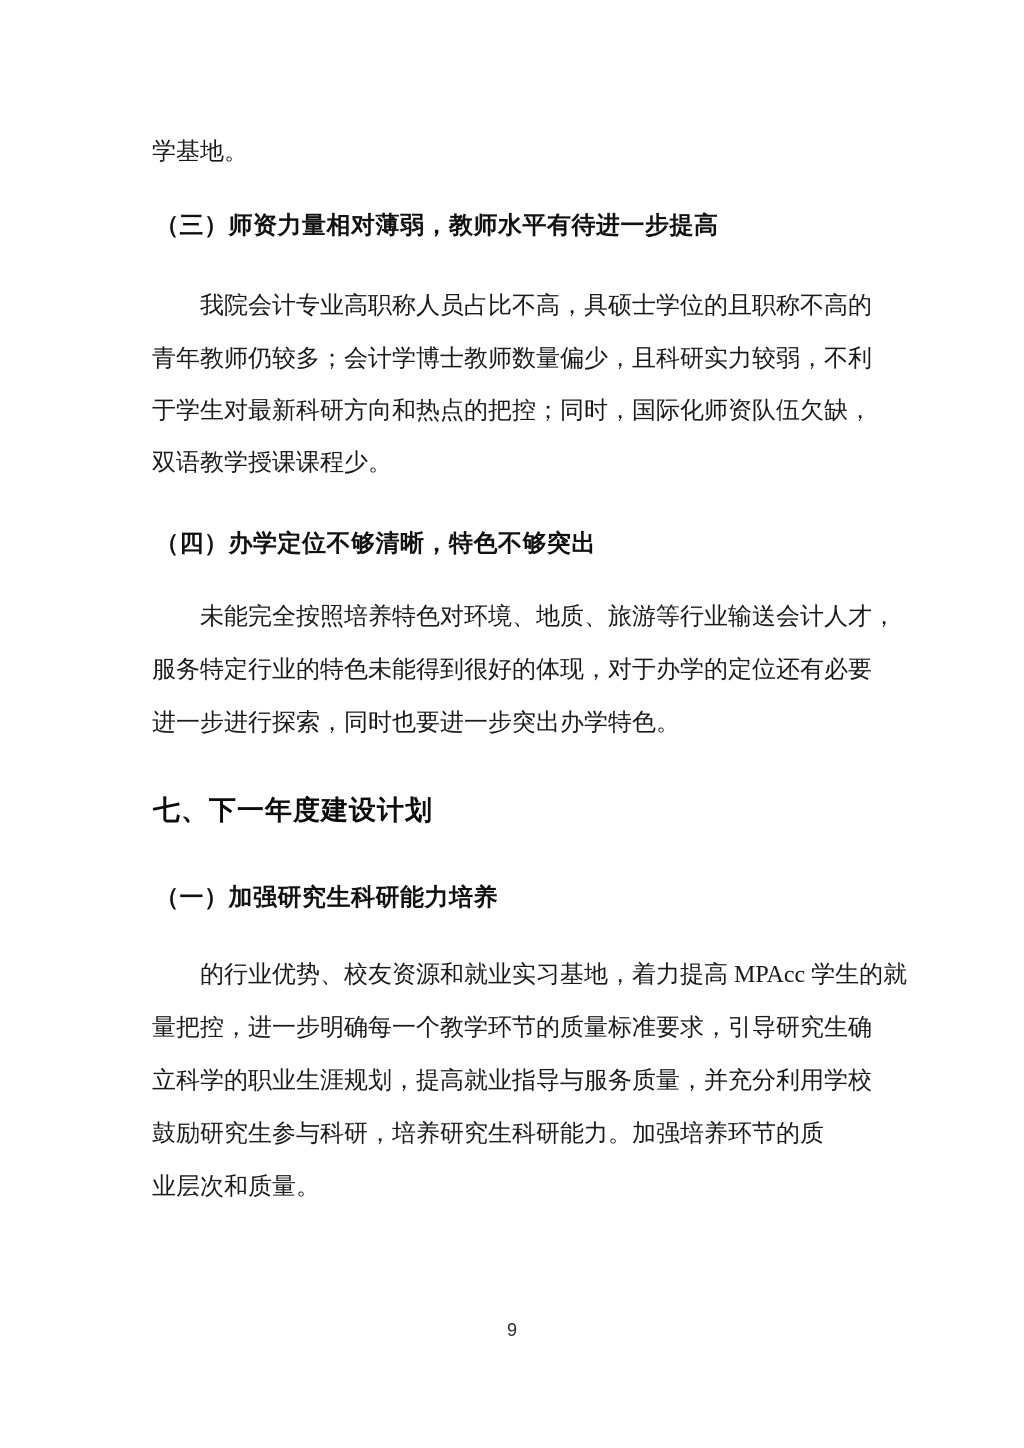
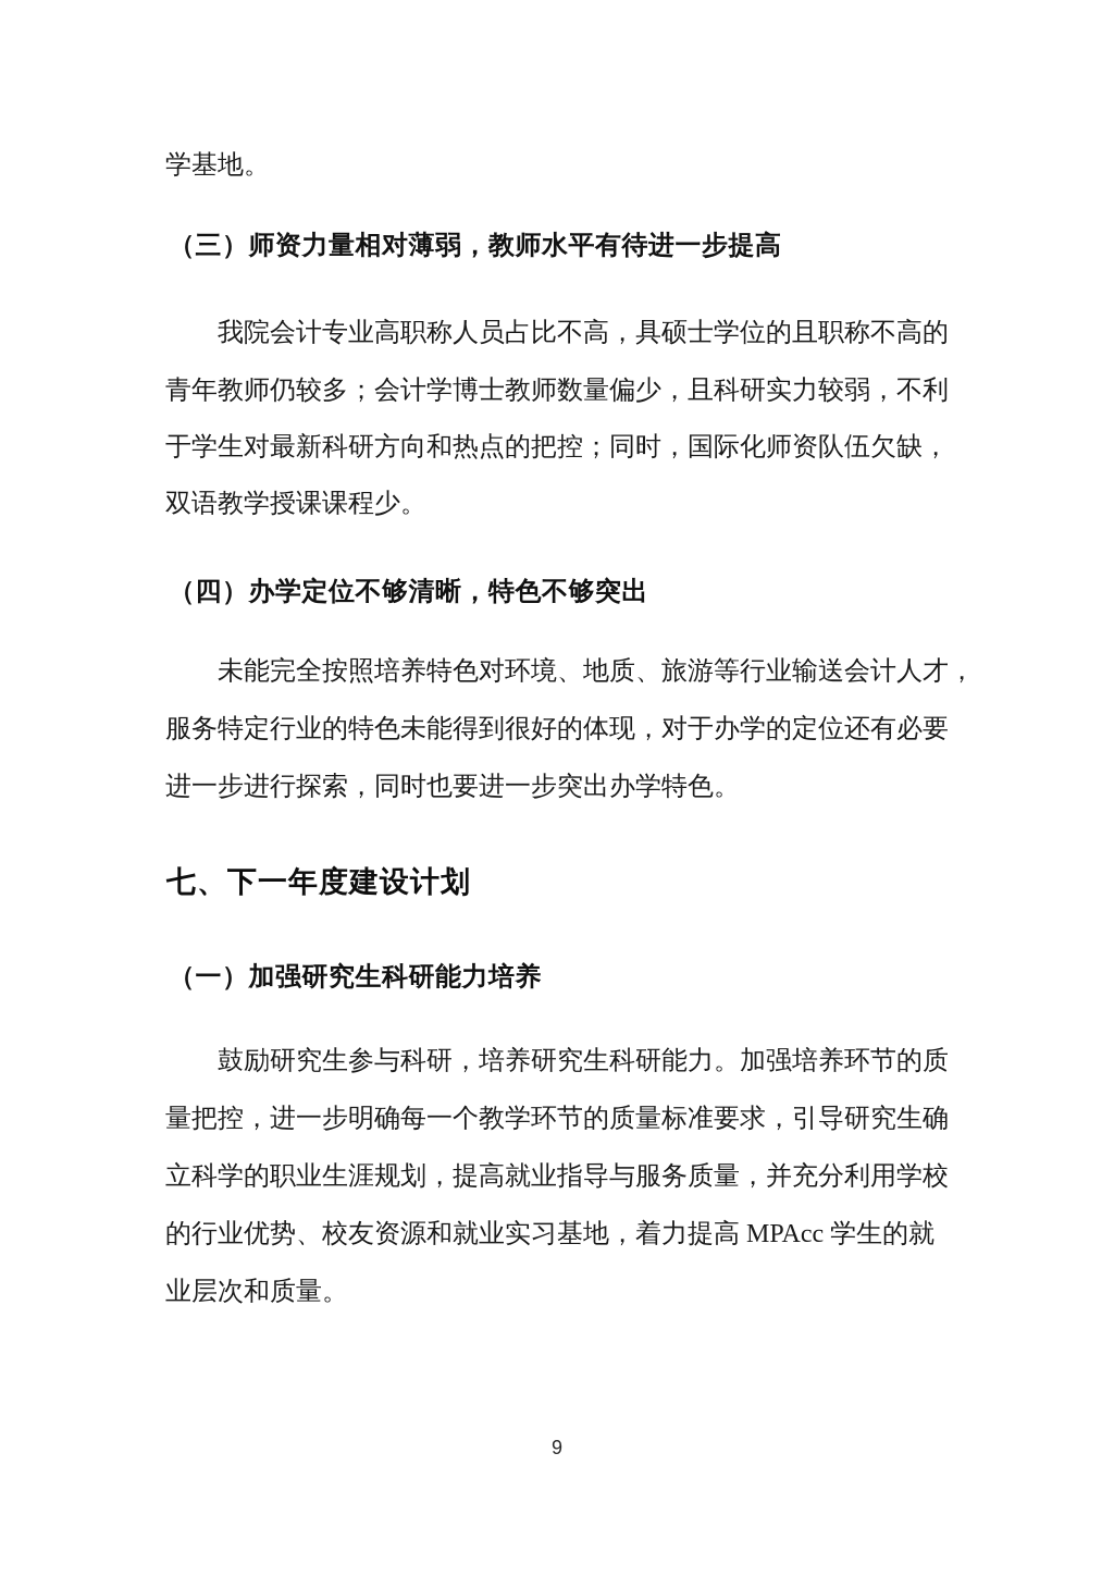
  学基地。
  （三）师资力量相对薄弱，教师水平有待进一步提高
  我院会计专业高职称人员占比不高，具硕士学位的且职称不高的
  青年教师仍较多；会计学博士教师数量偏少，且科研实力较弱，不利
  于学生对最新科研方向和热点的把控；同时，国际化师资队伍欠缺，
  双语教学授课课程少。
  （四）办学定位不够清晰，特色不够突出
  未能完全按照培养特色对环境、地质、旅游等行业输送会计人才，
  服务特定行业的特色未能得到很好的体现，对于办学的定位还有必要
  进一步进行探索，同时也要进一步突出办学特色。
  七、下一年度建设计划
  （一）加强研究生科研能力培养
- 的行业优势、校友资源和就业实习基地，着力提高 MPAcc 学生的就
+ 鼓励研究生参与科研，培养研究生科研能力。加强培养环节的质
  量把控，进一步明确每一个教学环节的质量标准要求，引导研究生确
  立科学的职业生涯规划，提高就业指导与服务质量，并充分利用学校
- 鼓励研究生参与科研，培养研究生科研能力。加强培养环节的质
+ 的行业优势、校友资源和就业实习基地，着力提高 MPAcc 学生的就
  业层次和质量。
  9
